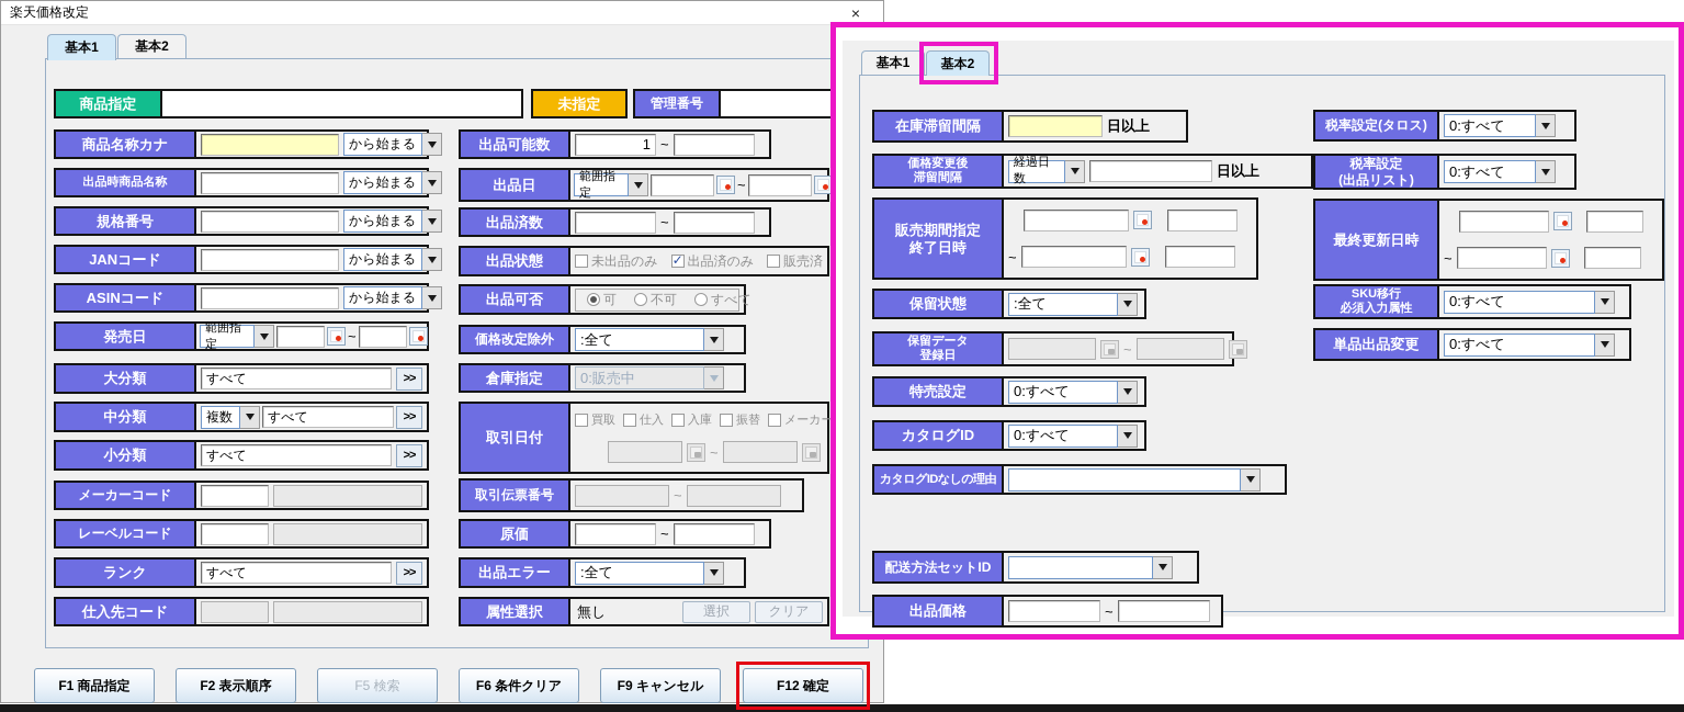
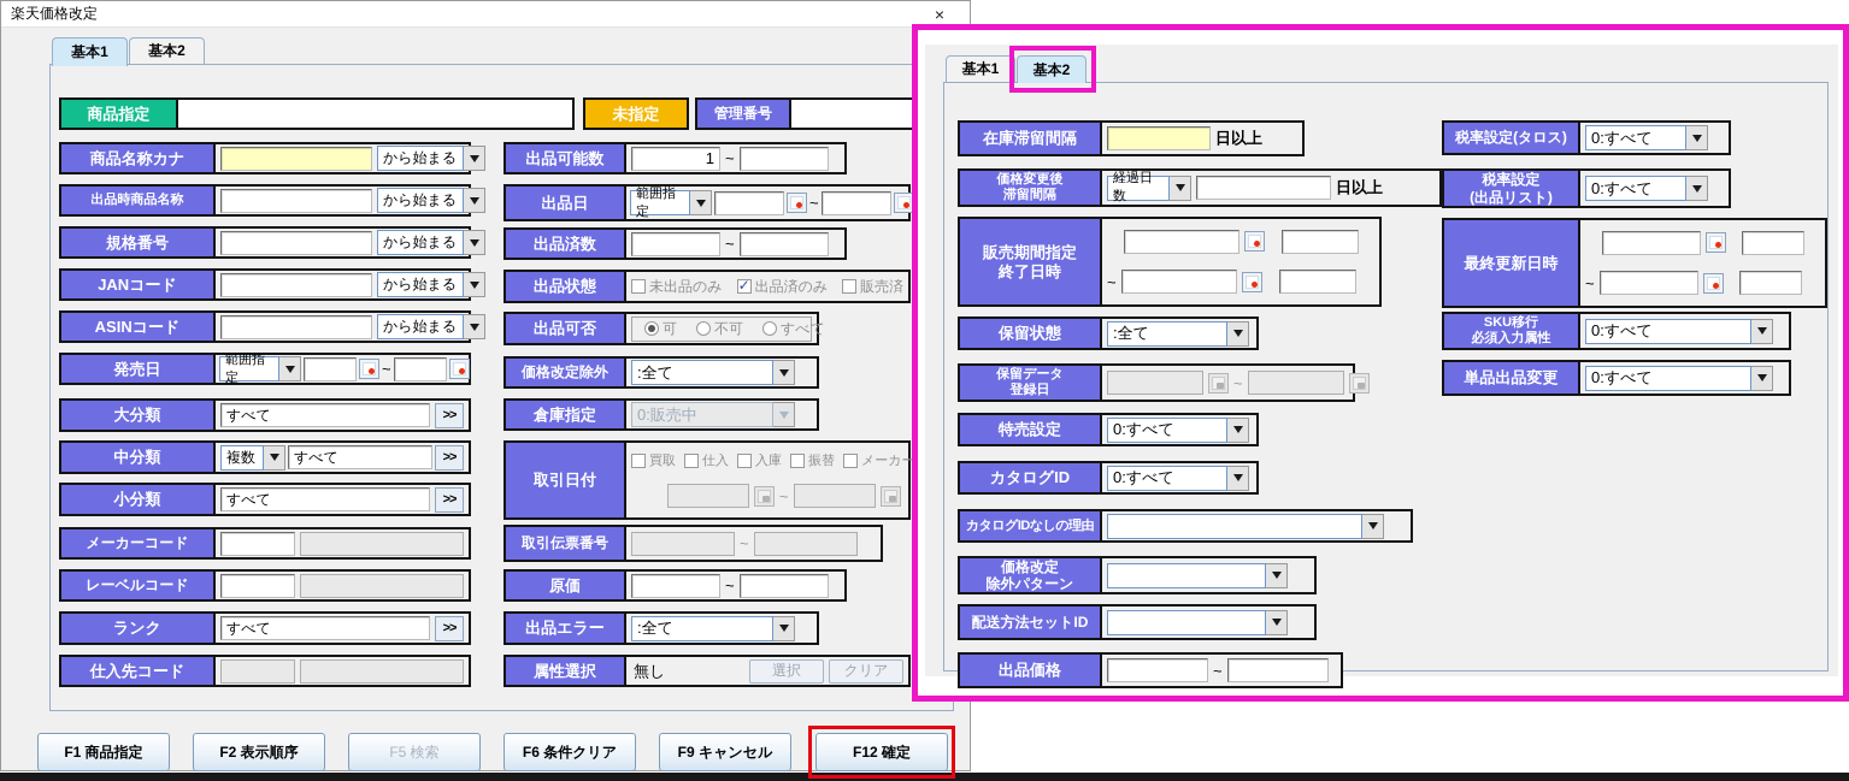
  楽天価格改定
  ×
  基本1
  基本2
  商品指定
  未指定
  管理番号
  商品名称カナ
  から始まる
  出品時商品名称
  から始まる
  規格番号
  から始まる
  JANコード
  から始まる
  ASINコード
  から始まる
  発売日
  範囲指定
  ~
  大分類
  すべて
  >>
  中分類
  複数
  すべて
  >>
  小分類
  すべて
  >>
  メーカーコード
  レーベルコード
  ランク
  すべて
  >>
  仕入先コード
  出品可能数
  1
  ~
  出品日
  範囲指定
  ~
  出品済数
  ~
  出品状態
  未出品のみ
  出品済のみ
  販売済
  出品可否
  可
  不可
  すべて
  価格改定除外
  :全て
  倉庫指定
  0:販売中
  取引日付
  買取
  仕入
  入庫
  振替
  メーカー
  ~
  取引伝票番号
  ~
  原価
  ~
  出品エラー
  :全て
  属性選択
  無し
  選択
  クリア
  F1 商品指定
  F2 表示順序
  F5 検索
  F6 条件クリア
  F9 キャンセル
  F12 確定
  基本1
  基本2
  在庫滞留間隔
  日以上
  価格変更後
  滞留間隔
  経過日数
  日以上
  販売期間指定
  終了日時
  ~
  保留状態
  :全て
  保留データ
  登録日
  ~
  特売設定
  0:すべて
  カタログID
  0:すべて
  カタログIDなしの理由
+ 価格改定
+ 除外パターン
  配送方法セットID
  出品価格
  ~
  税率設定(タロス)
  0:すべて
  税率設定
  (出品リスト)
  0:すべて
  最終更新日時
  ~
  SKU移行
  必須入力属性
  0:すべて
  単品出品変更
  0:すべて
